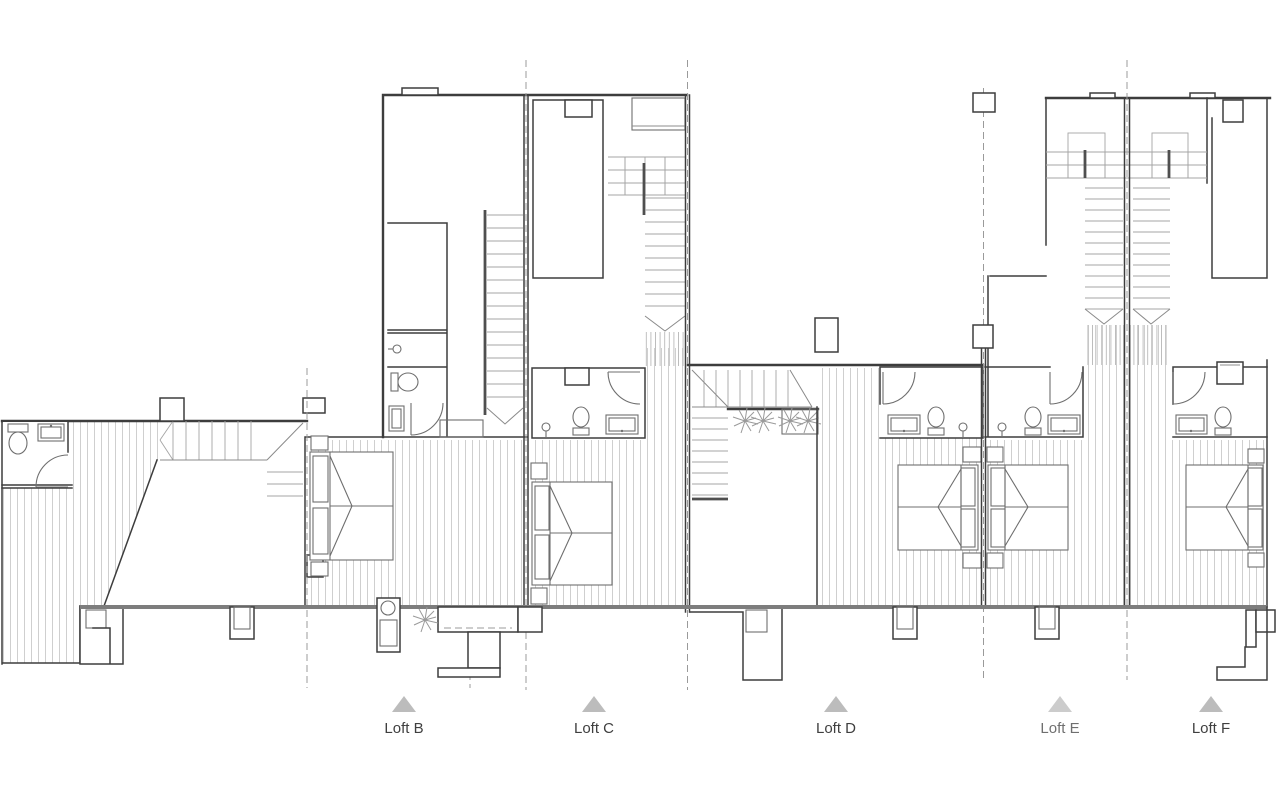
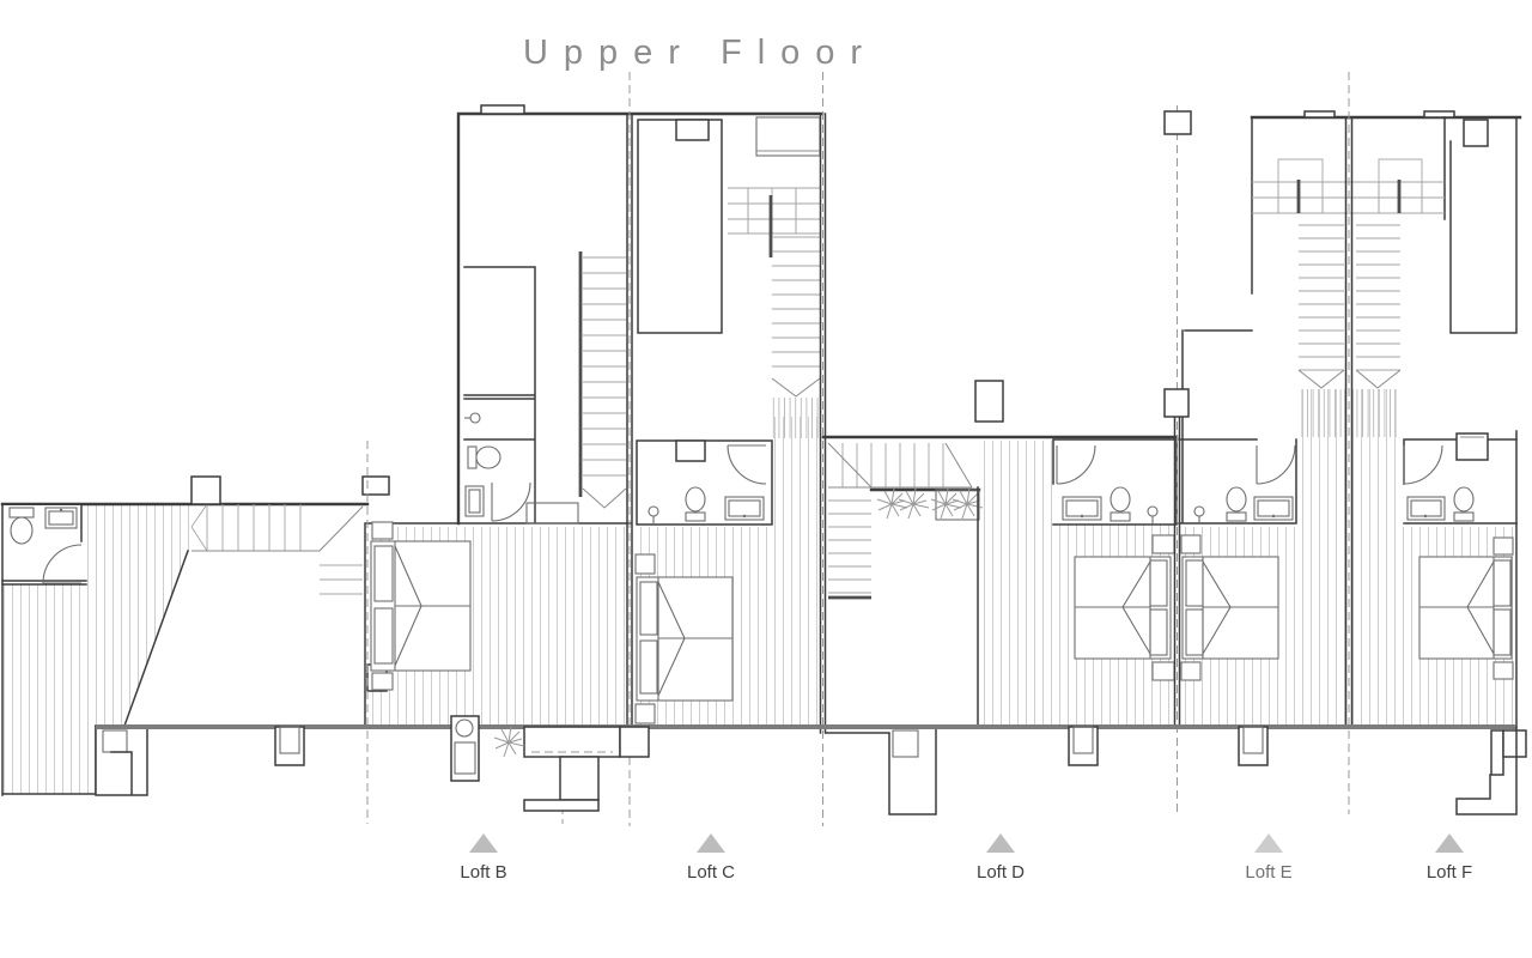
+ Upper Floor
  Loft B
  Loft C
  Loft D
  Loft E
  Loft F
